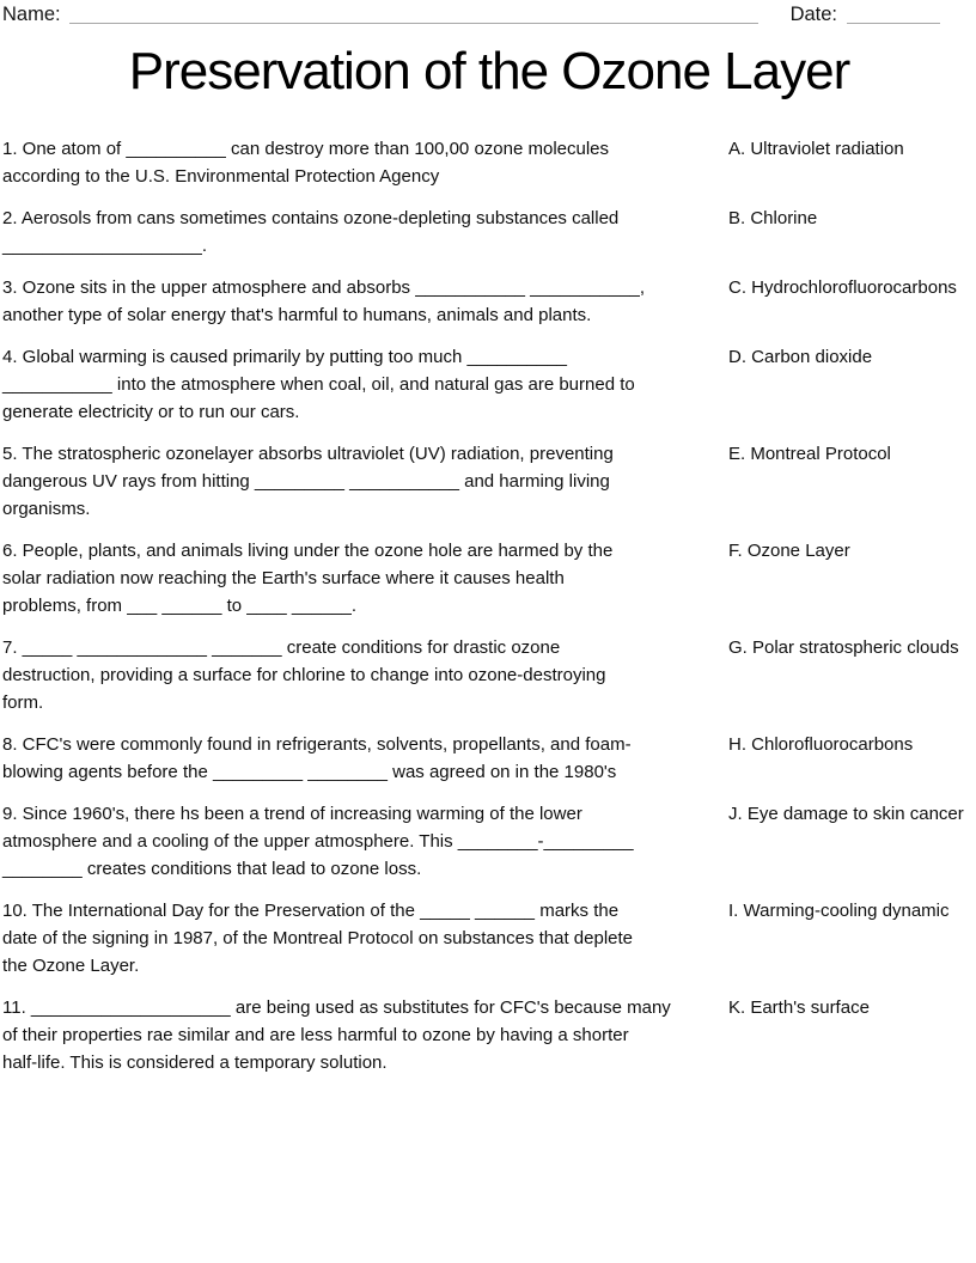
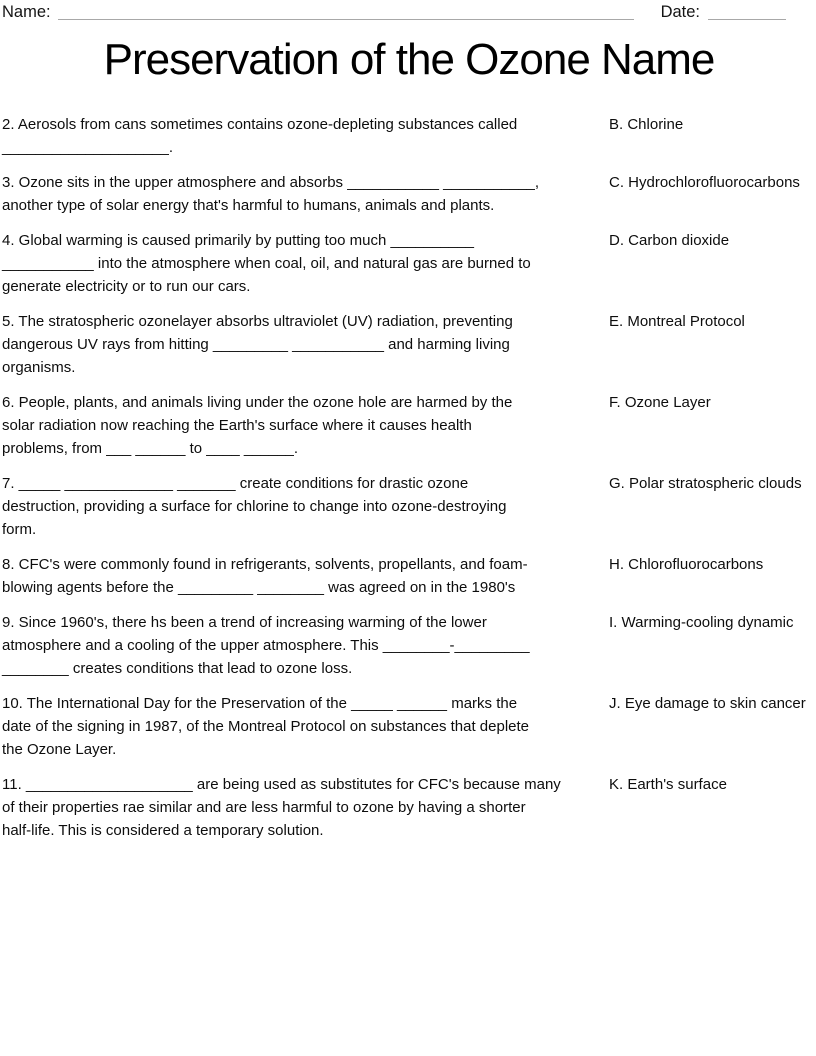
  Name:
  Date:
- Preservation of the Ozone Layer
+ Preservation of the Ozone Name
- 1. One atom of __________ can destroy more than 100,00 ozone molecules
- according to the U.S. Environmental Protection Agency
- A. Ultraviolet radiation
  2. Aerosols from cans sometimes contains ozone-depleting substances called
  ____________________.
  B. Chlorine
  3. Ozone sits in the upper atmosphere and absorbs ___________ ___________,
  another type of solar energy that's harmful to humans, animals and plants.
  C. Hydrochlorofluorocarbons
  4. Global warming is caused primarily by putting too much __________
  ___________ into the atmosphere when coal, oil, and natural gas are burned to
  generate electricity or to run our cars.
  D. Carbon dioxide
  5. The stratospheric ozonelayer absorbs ultraviolet (UV) radiation, preventing
  dangerous UV rays from hitting _________ ___________ and harming living
  organisms.
  E. Montreal Protocol
  6. People, plants, and animals living under the ozone hole are harmed by the
  solar radiation now reaching the Earth's surface where it causes health
  problems, from ___ ______ to ____ ______.
  F. Ozone Layer
  7. _____ _____________ _______ create conditions for drastic ozone
  destruction, providing a surface for chlorine to change into ozone-destroying
  form.
  G. Polar stratospheric clouds
  8. CFC's were commonly found in refrigerants, solvents, propellants, and foam-
  blowing agents before the _________ ________ was agreed on in the 1980's
  H. Chlorofluorocarbons
  9. Since 1960's, there hs been a trend of increasing warming of the lower
  atmosphere and a cooling of the upper atmosphere. This ________-_________
  ________ creates conditions that lead to ozone loss.
- J. Eye damage to skin cancer
+ I. Warming-cooling dynamic
  10. The International Day for the Preservation of the _____ ______ marks the
  date of the signing in 1987, of the Montreal Protocol on substances that deplete
  the Ozone Layer.
- I. Warming-cooling dynamic
+ J. Eye damage to skin cancer
  11. ____________________ are being used as substitutes for CFC's because many
  of their properties rae similar and are less harmful to ozone by having a shorter
  half-life. This is considered a temporary solution.
  K. Earth's surface
